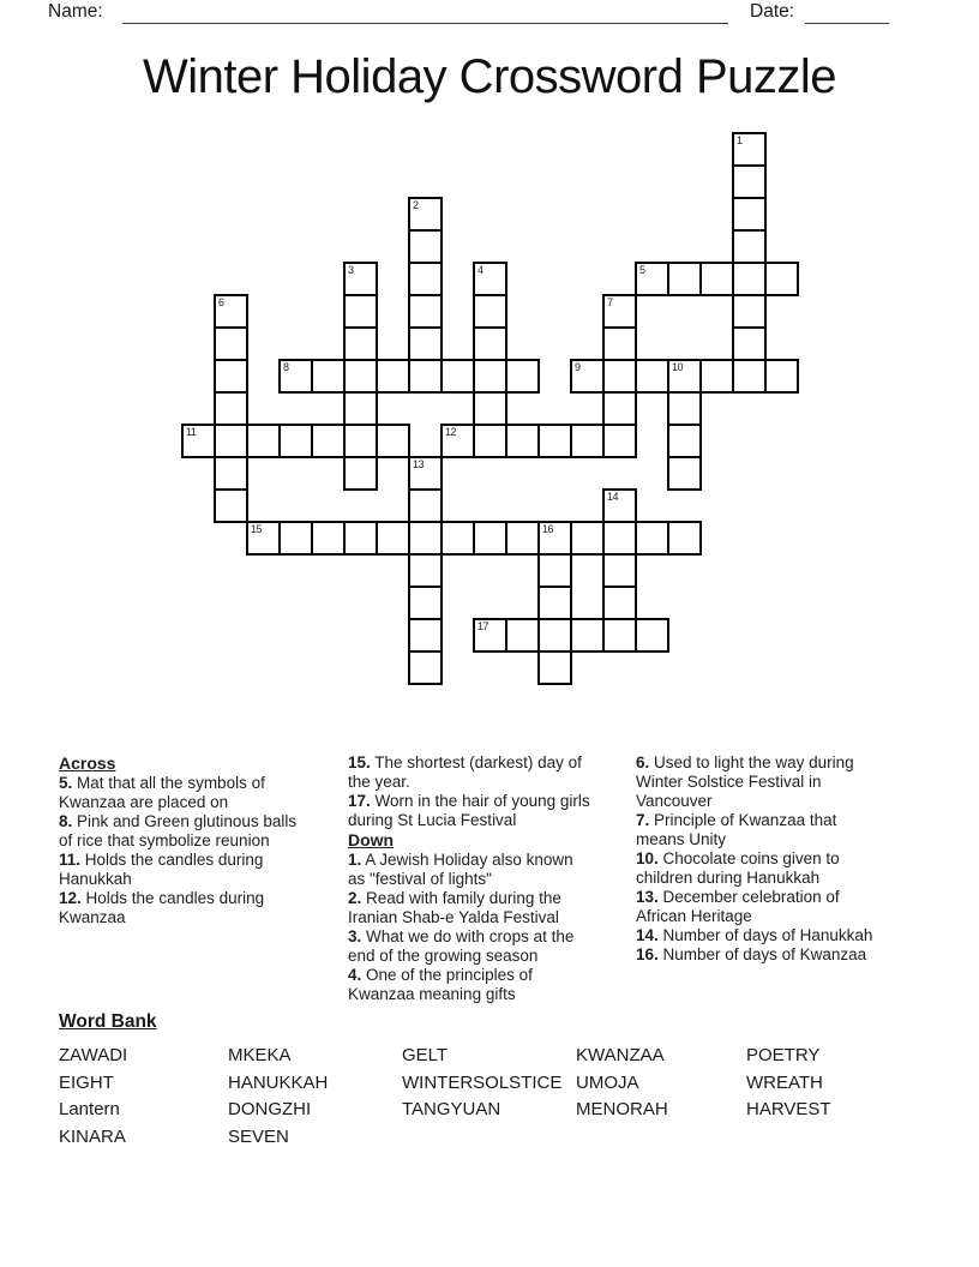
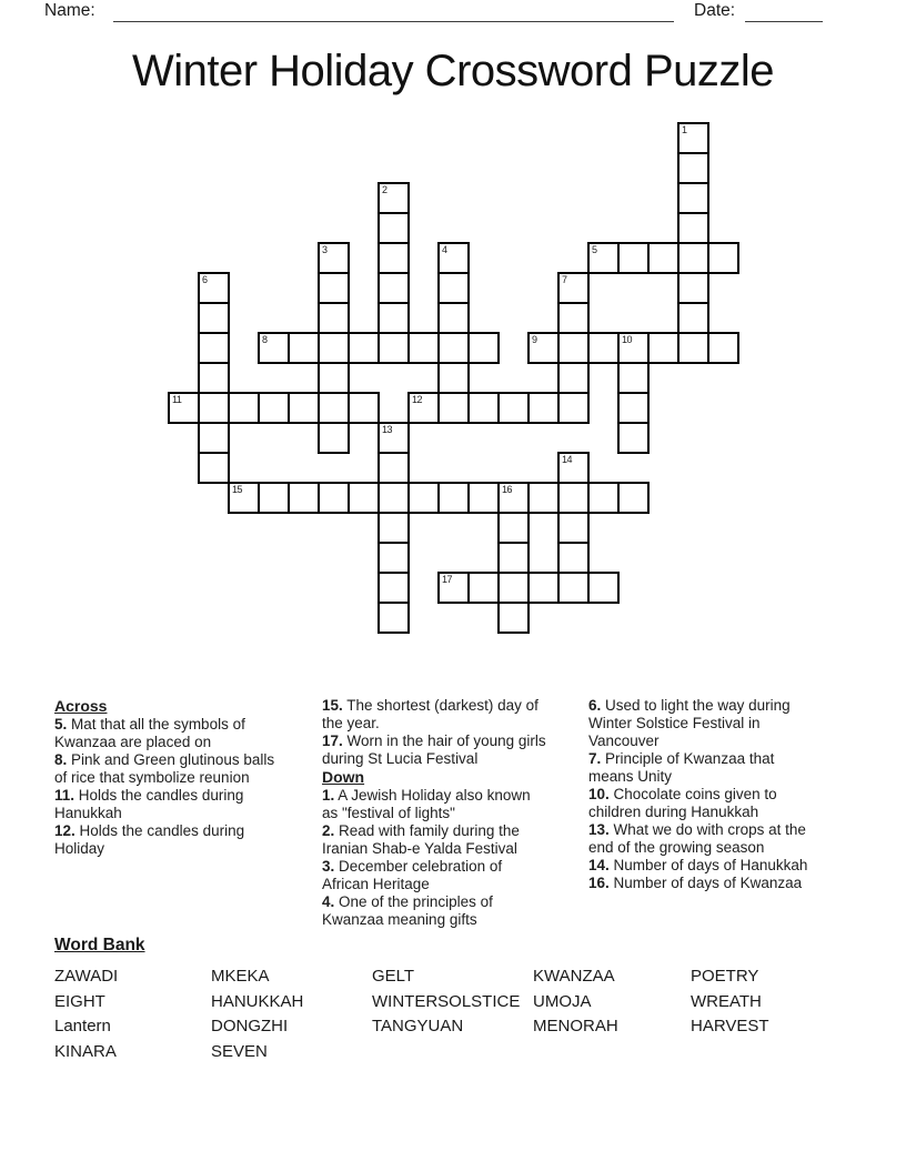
  Name:
  Date:
  Winter Holiday Crossword Puzzle
  1
  2
  3
  4
  5
  6
  7
  8
  9
  10
  11
  12
  13
  14
  15
  16
  17
  Across
  5. Mat that all the symbols of Kwanzaa are placed on
  8. Pink and Green glutinous balls of rice that symbolize reunion
  11. Holds the candles during Hanukkah
- 12. Holds the candles during Kwanzaa
+ 12. Holds the candles during Holiday
  15. The shortest (darkest) day of the year.
  17. Worn in the hair of young girls during St Lucia Festival
  Down
  1. A Jewish Holiday also known as "festival of lights"
  2. Read with family during the Iranian Shab-e Yalda Festival
- 3. What we do with crops at the end of the growing season
+ 3. December celebration of African Heritage
  4. One of the principles of Kwanzaa meaning gifts
  6. Used to light the way during Winter Solstice Festival in Vancouver
  7. Principle of Kwanzaa that means Unity
  10. Chocolate coins given to children during Hanukkah
- 13. December celebration of African Heritage
+ 13. What we do with crops at the end of the growing season
  14. Number of days of Hanukkah
  16. Number of days of Kwanzaa
  Word Bank
  ZAWADI
  MKEKA
  GELT
  KWANZAA
  POETRY
  EIGHT
  HANUKKAH
  WINTERSOLSTICE
  UMOJA
  WREATH
  Lantern
  DONGZHI
  TANGYUAN
  MENORAH
  HARVEST
  KINARA
  SEVEN
